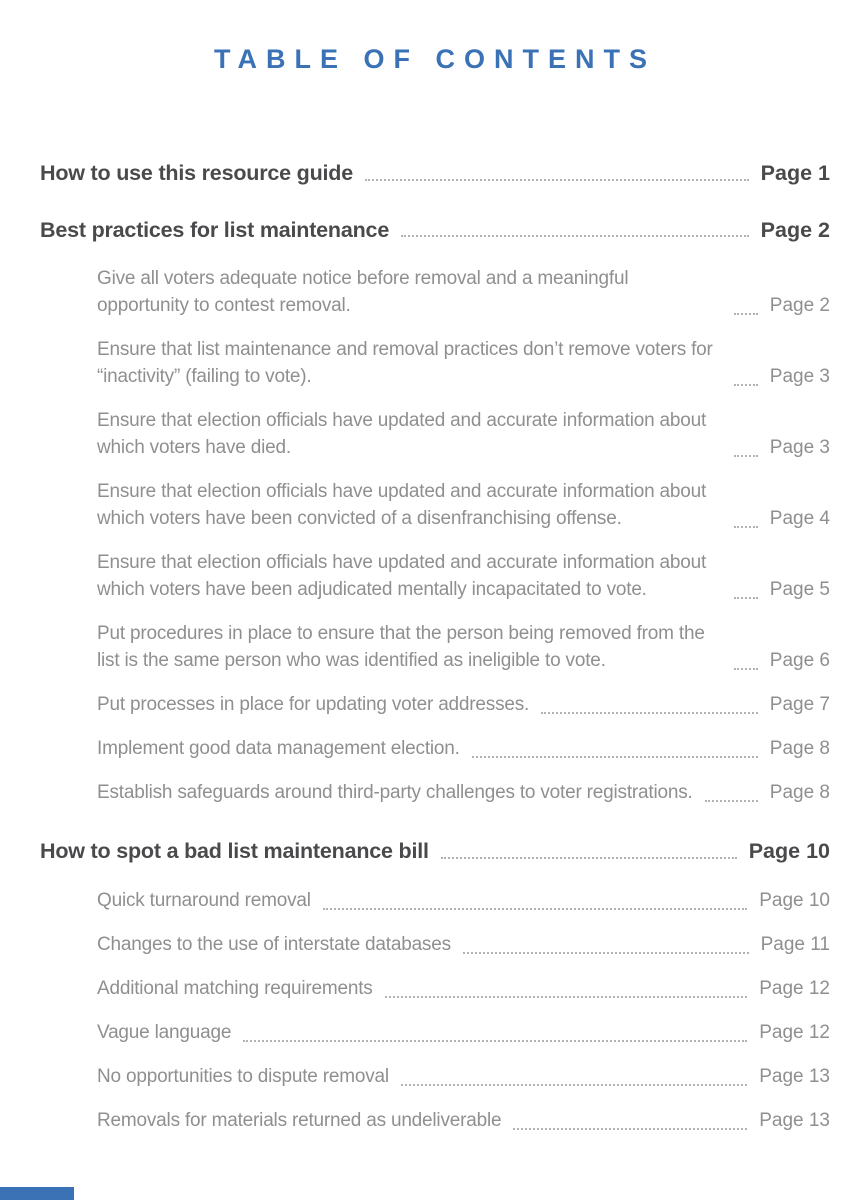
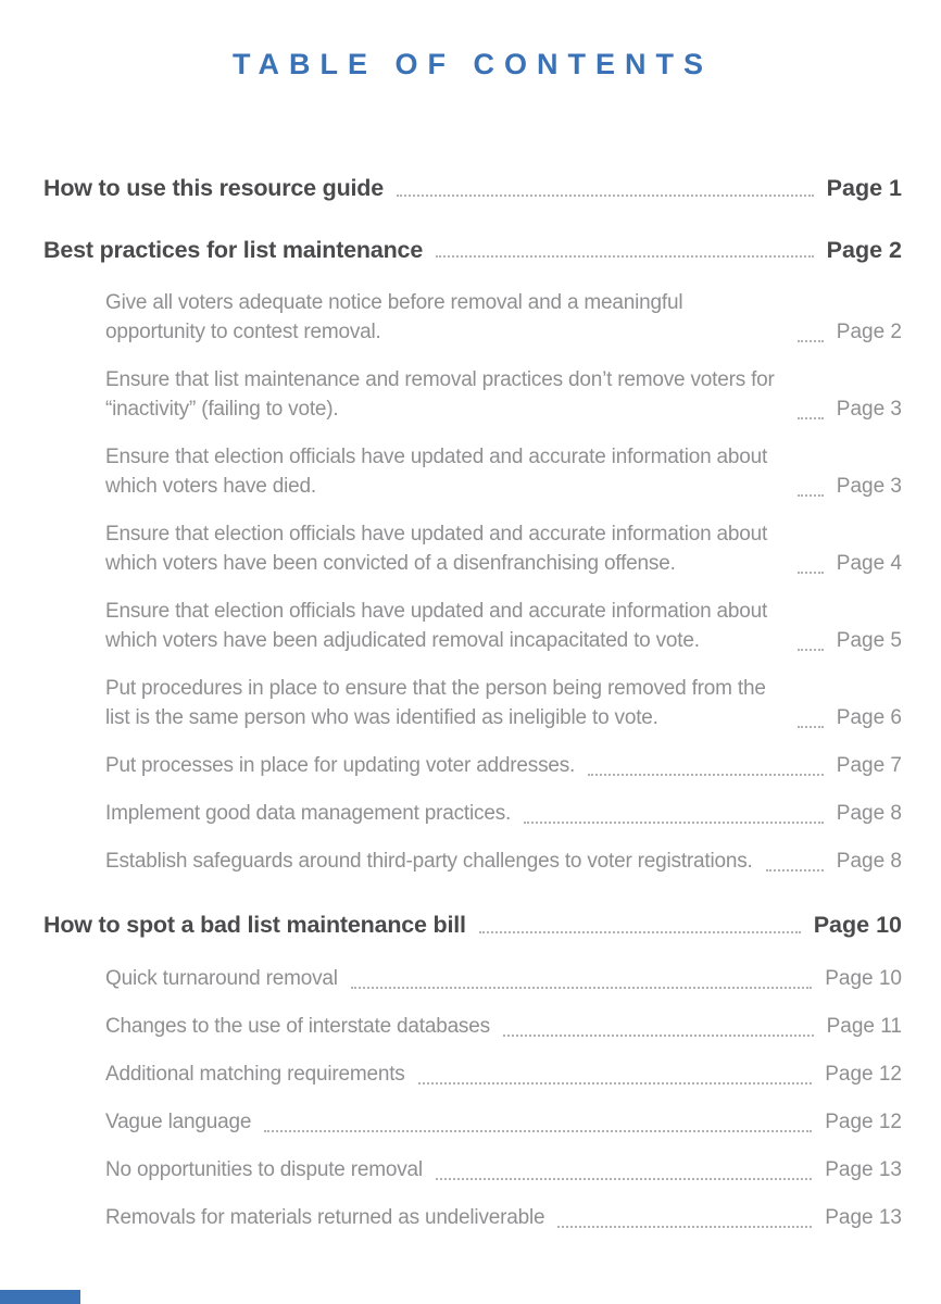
  TABLE OF CONTENTS
  How to use this resource guide
  Page 1
  Best practices for list maintenance
  Page 2
  Give all voters adequate notice before removal and a meaningful opportunity to contest removal.
  Page 2
  Ensure that list maintenance and removal practices don’t remove voters for “inactivity” (failing to vote).
  Page 3
  Ensure that election officials have updated and accurate information about which voters have died.
  Page 3
  Ensure that election officials have updated and accurate information about which voters have been convicted of a disenfranchising offense.
  Page 4
- Ensure that election officials have updated and accurate information about which voters have been adjudicated mentally incapacitated to vote.
+ Ensure that election officials have updated and accurate information about which voters have been adjudicated removal incapacitated to vote.
  Page 5
  Put procedures in place to ensure that the person being removed from the list is the same person who was identified as ineligible to vote.
  Page 6
  Put processes in place for updating voter addresses.
  Page 7
- Implement good data management election.
+ Implement good data management practices.
  Page 8
  Establish safeguards around third-party challenges to voter registrations.
  Page 8
  How to spot a bad list maintenance bill
  Page 10
  Quick turnaround removal
  Page 10
  Changes to the use of interstate databases
  Page 11
  Additional matching requirements
  Page 12
  Vague language
  Page 12
  No opportunities to dispute removal
  Page 13
  Removals for materials returned as undeliverable
  Page 13
